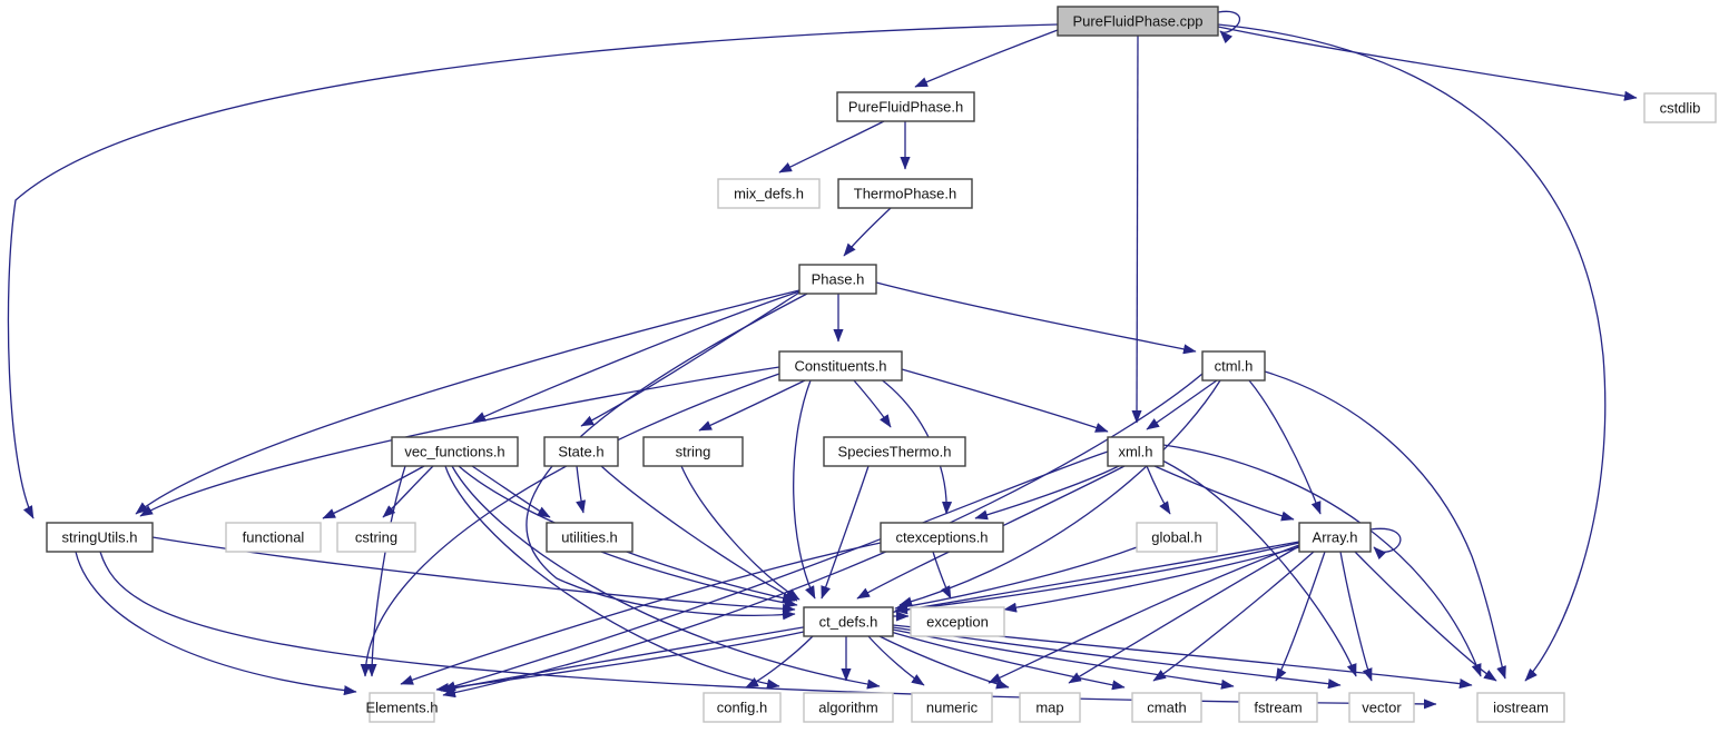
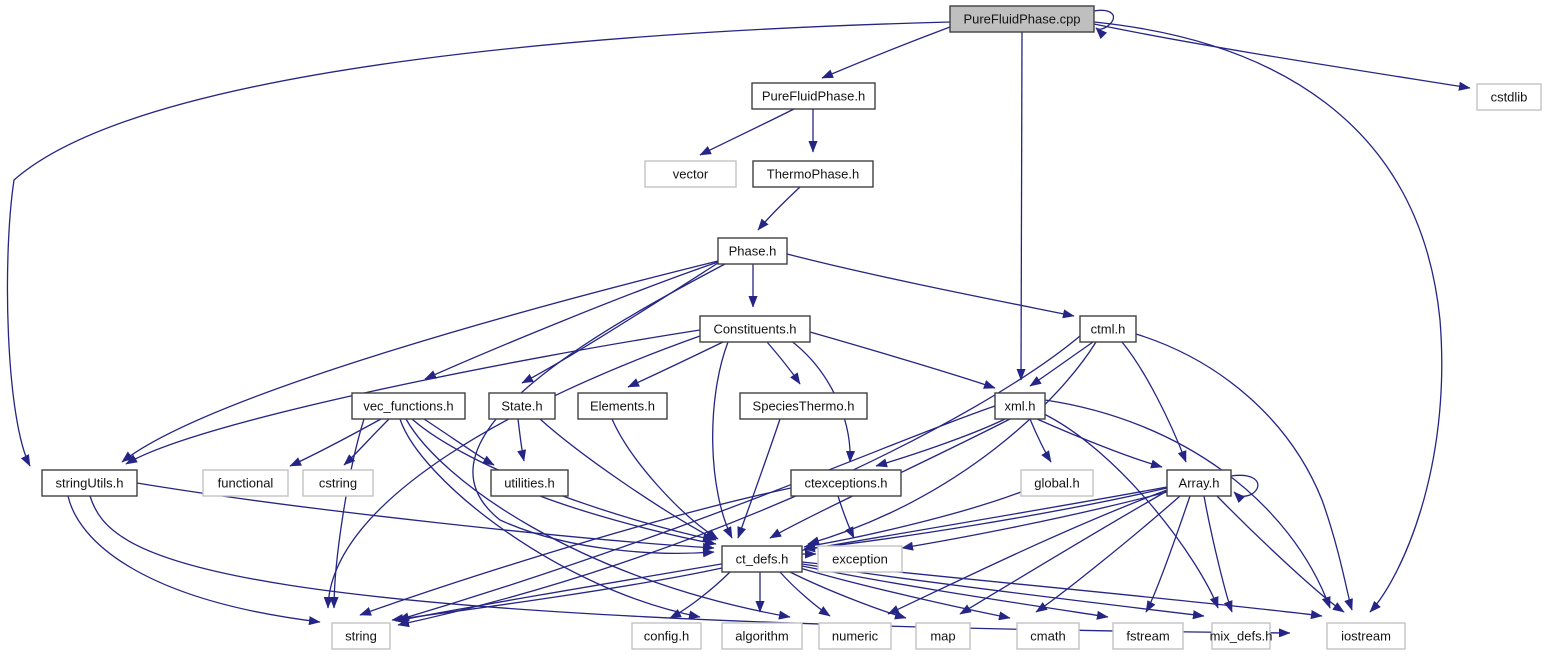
  PureFluidPhase.cpp
  cstdlib
  PureFluidPhase.h
- mix_defs.h
+ vector
  ThermoPhase.h
  Phase.h
  Constituents.h
  ctml.h
  vec_functions.h
  State.h
- string
+ Elements.h
  SpeciesThermo.h
  xml.h
  stringUtils.h
  functional
  cstring
  utilities.h
  ctexceptions.h
  global.h
  Array.h
  ct_defs.h
  exception
- Elements.h
+ string
  config.h
  algorithm
  numeric
  map
  cmath
  fstream
- vector
+ mix_defs.h
  iostream
